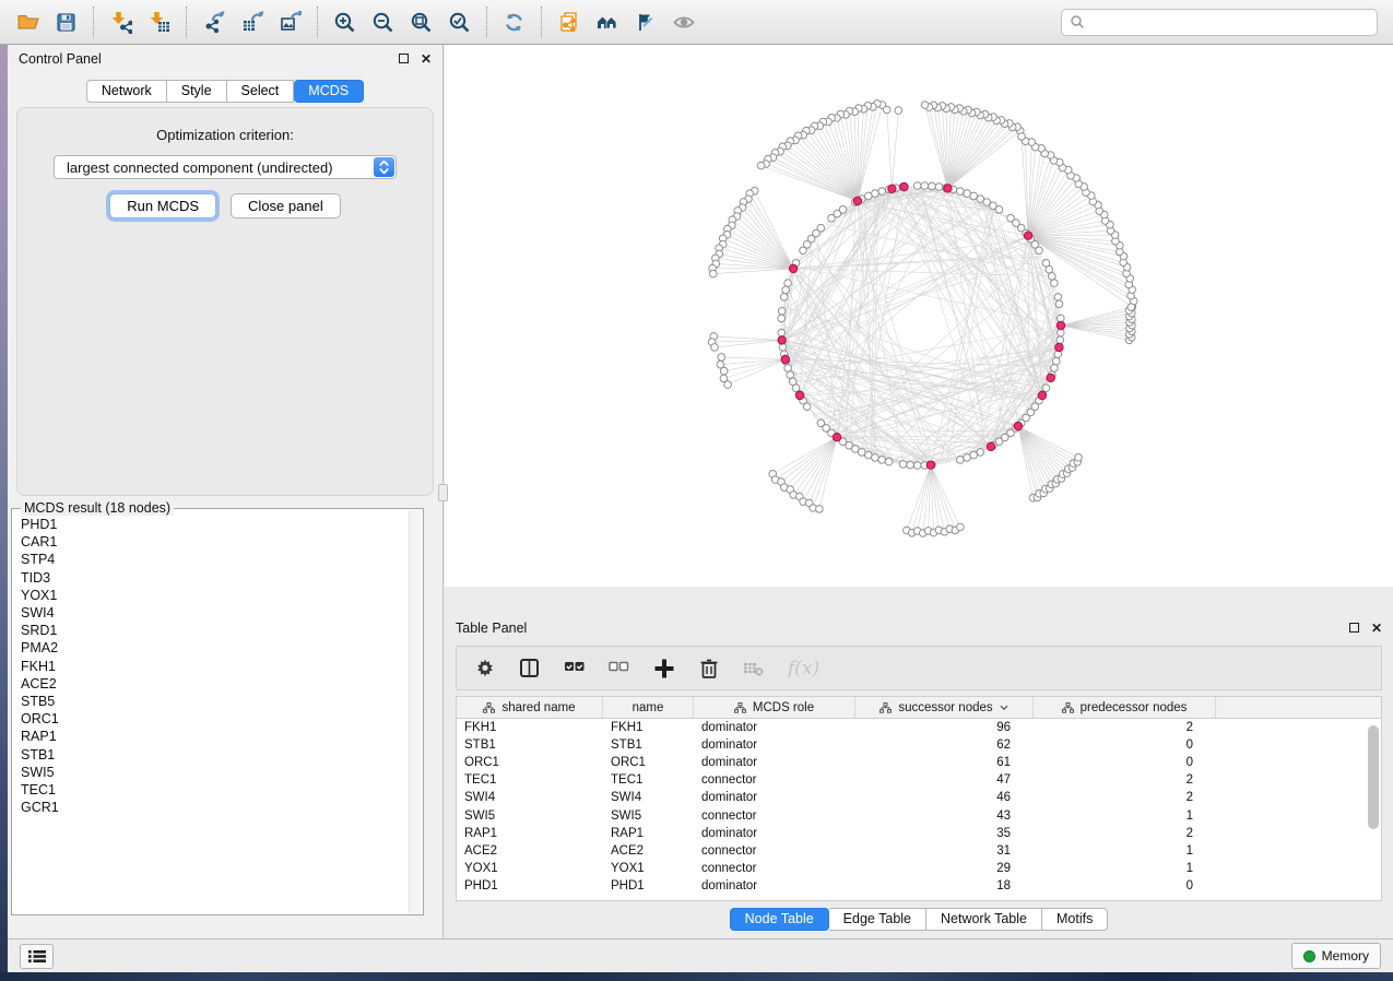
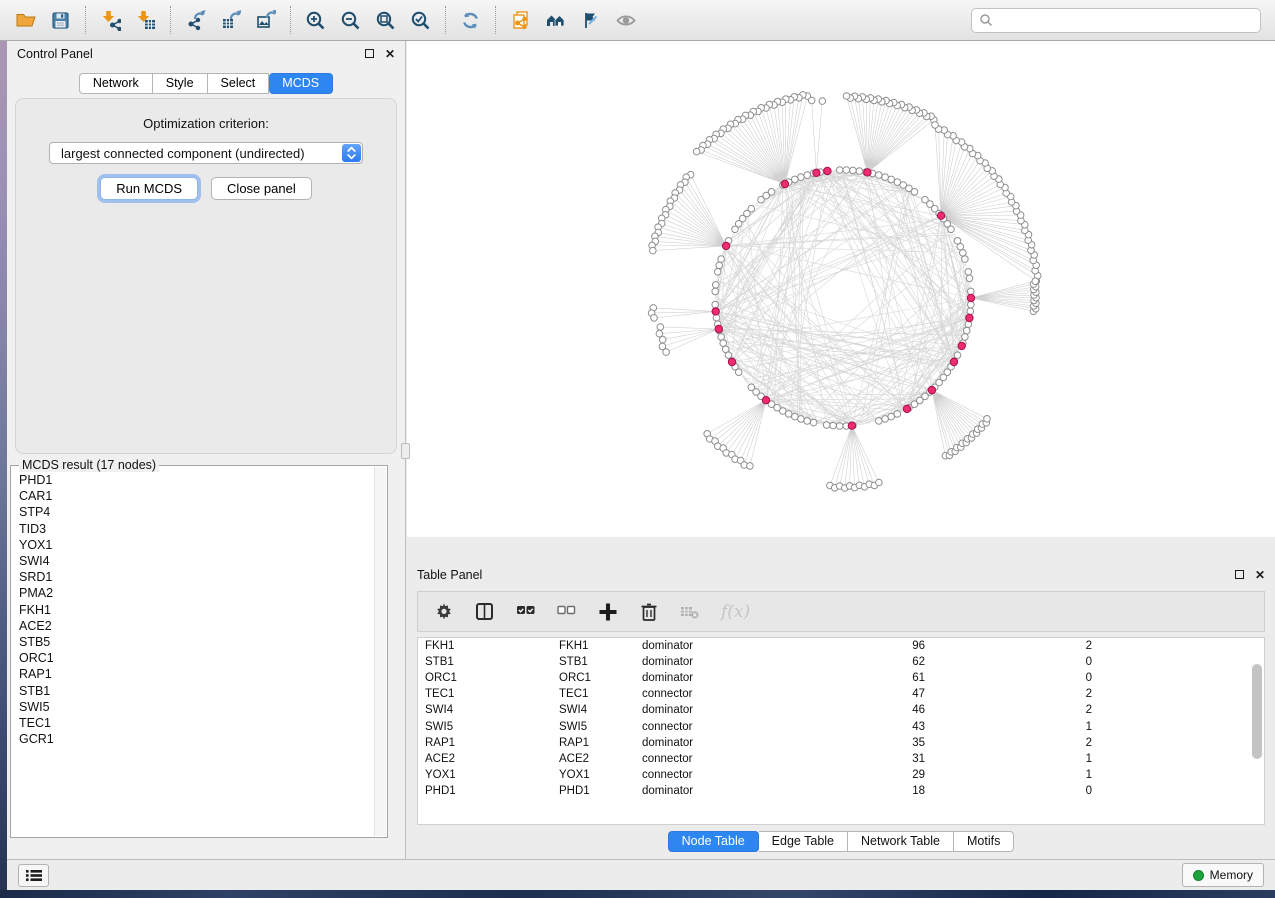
  Control Panel
  ✕
  Network
  Style
  Select
  MCDS
  Optimization criterion:
  largest connected component (undirected)
  Run MCDS
  Close panel
- MCDS result (18 nodes)
+ MCDS result (17 nodes)
  PHD1
  CAR1
  STP4
  TID3
  YOX1
  SWI4
  SRD1
  PMA2
  FKH1
  ACE2
  STB5
  ORC1
  RAP1
  STB1
  SWI5
  TEC1
  GCR1
  Table Panel
  ✕
  f(x)
- shared name
- name
- MCDS role
- successor nodes
- predecessor nodes
  FKH1
  FKH1
  dominator
  96
  2
  STB1
  STB1
  dominator
  62
  0
  ORC1
  ORC1
  dominator
  61
  0
  TEC1
  TEC1
  connector
  47
  2
  SWI4
  SWI4
  dominator
  46
  2
  SWI5
  SWI5
  connector
  43
  1
  RAP1
  RAP1
  dominator
  35
  2
  ACE2
  ACE2
  connector
  31
  1
  YOX1
  YOX1
  connector
  29
  1
  PHD1
  PHD1
  dominator
  18
  0
  Node Table
  Edge Table
  Network Table
  Motifs
  Memory
